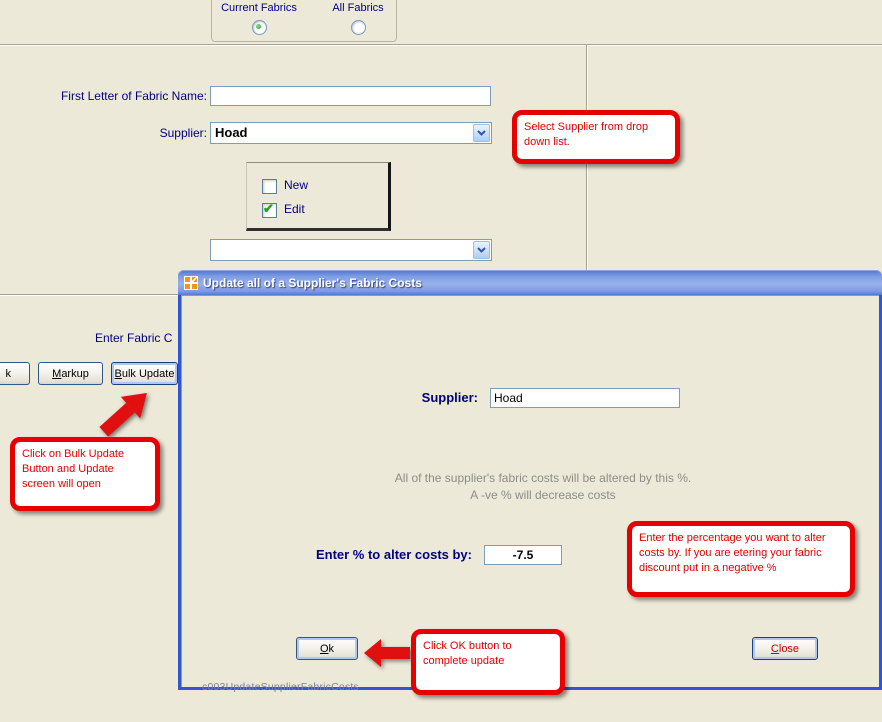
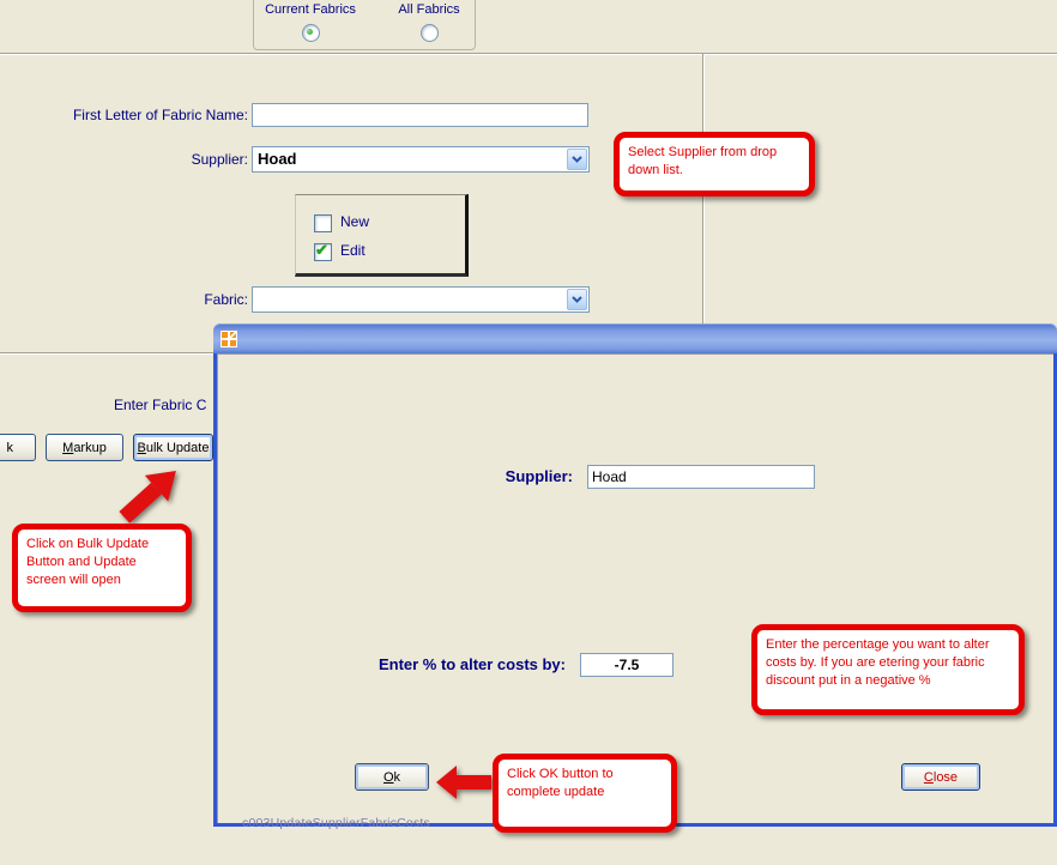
  Current Fabrics
  All Fabrics
  First Letter of Fabric Name:
  Supplier:
  Hoad
  Select Supplier from drop down list.
  New
  ✔
  Edit
+ Fabric:
  Enter Fabric C
  k
  M
  arkup
  B
  ulk Update
  Click on Bulk Update Button and Update screen will open
- Update all of a Supplier's Fabric Costs
  Supplier:
  Hoad
- All of the supplier's fabric costs will be altered by this %.
- A -ve % will decrease costs
  Enter % to alter costs by:
  -7.5
  Enter the percentage you want to alter costs by. If you are etering your fabric discount put in a negative %
  O
  k
  Click OK button to complete update
  C
  lose
  c003UpdateSupplierFabricCosts
